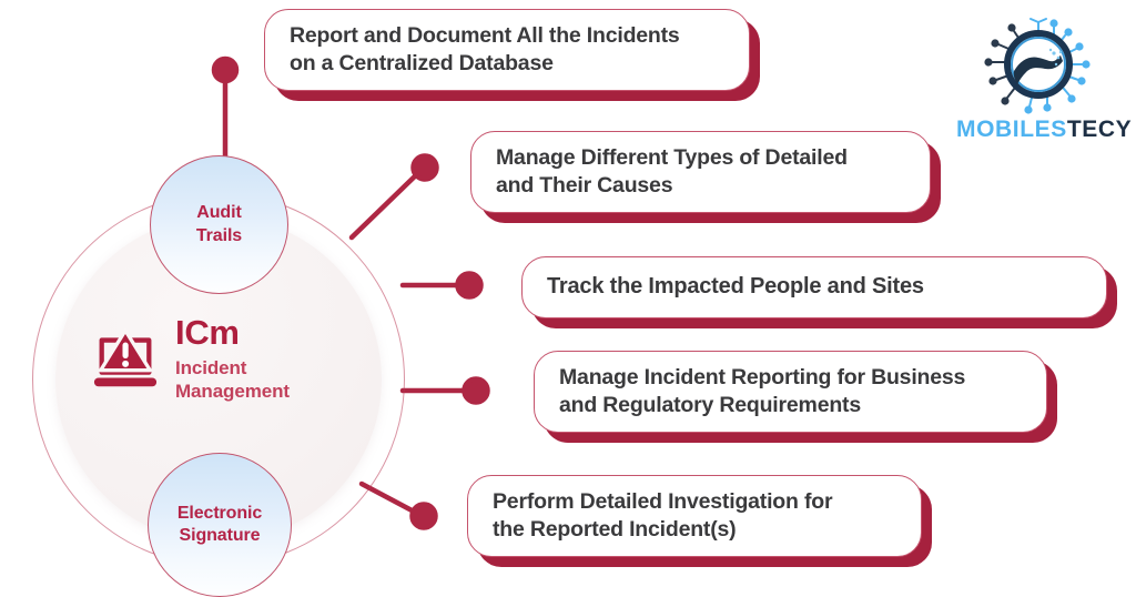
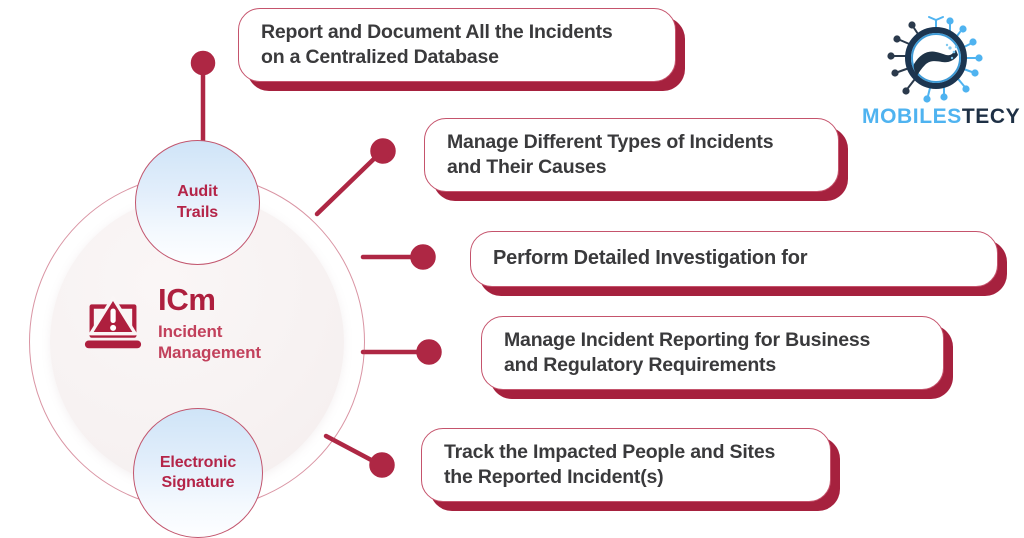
  ICm
  Incident
  Management
  Audit
  Trails
  Electronic
  Signature
  Report and Document All the Incidents
  on a Centralized Database
- Manage Different Types of Detailed
+ Manage Different Types of Incidents
  and Their Causes
- Track the Impacted People and Sites
+ Perform Detailed Investigation for
  Manage Incident Reporting for Business
  and Regulatory Requirements
- Perform Detailed Investigation for
+ Track the Impacted People and Sites
  the Reported Incident(s)
  MOBILESTECY
